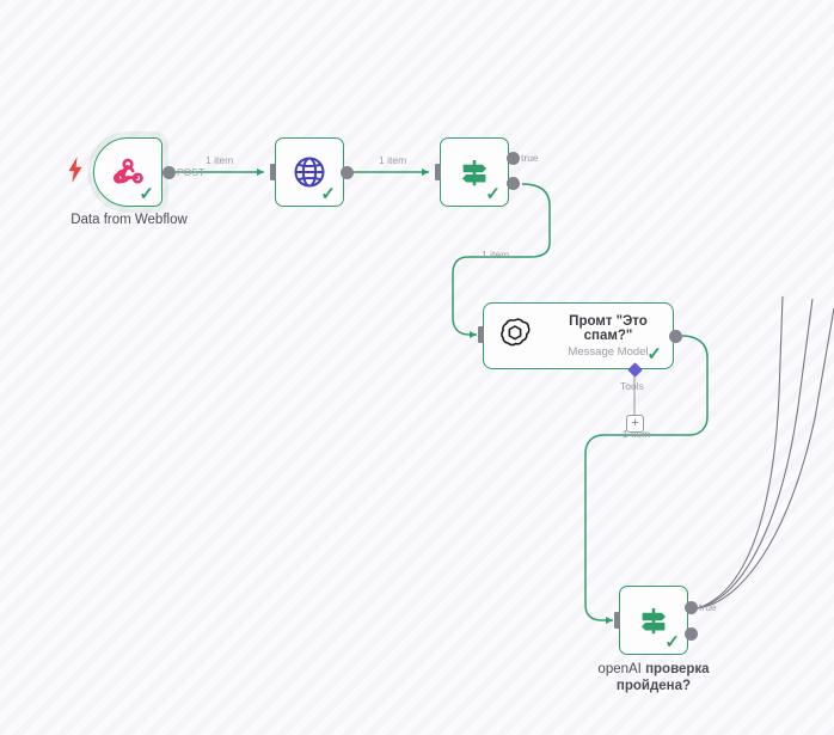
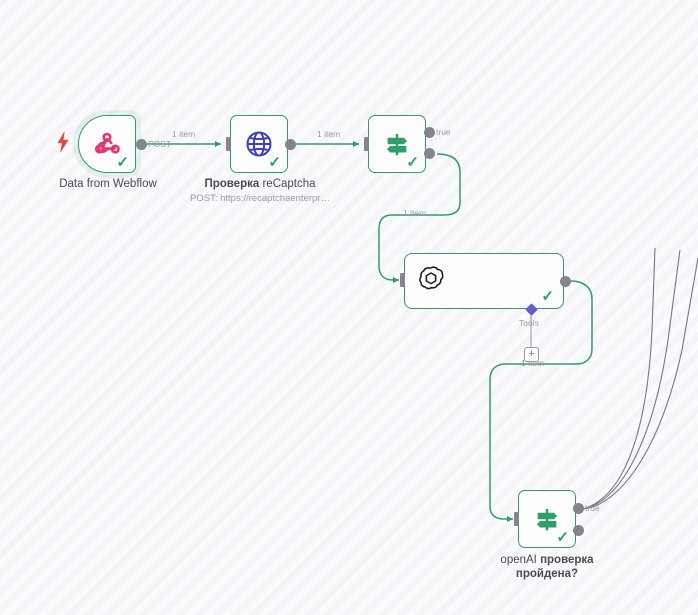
  ✓
  POST
  Data from Webflow
  1 item
  ✓
+ Проверка reCaptcha
+ POST: https://recaptchaenterpr…
  1 item
  ✓
  true
  1 item
- Промт "Это спам?"
- Message Model
  ✓
  Tools
  +
  1 item
  ✓
  true
  openAI проверка
  пройдена?
